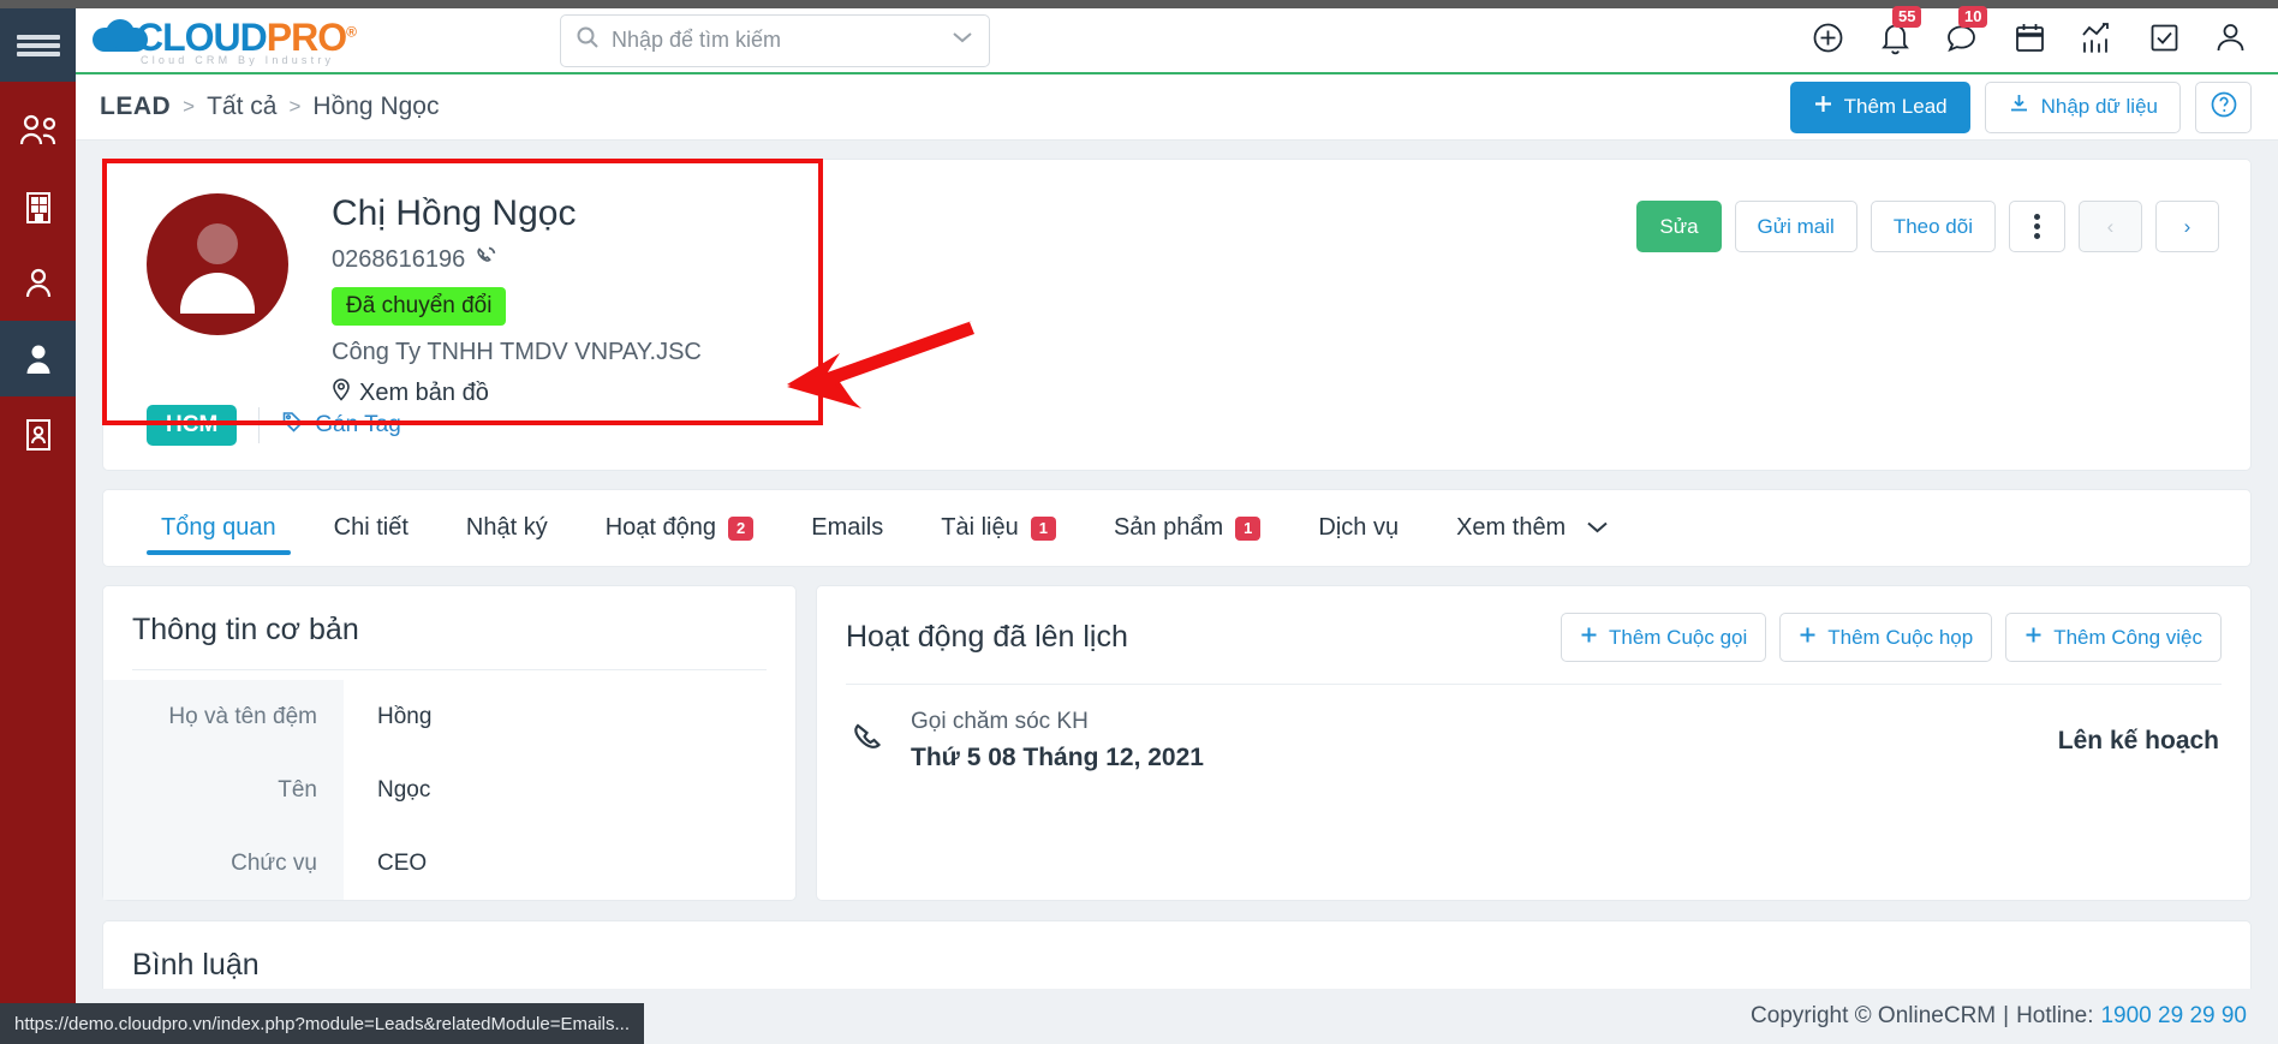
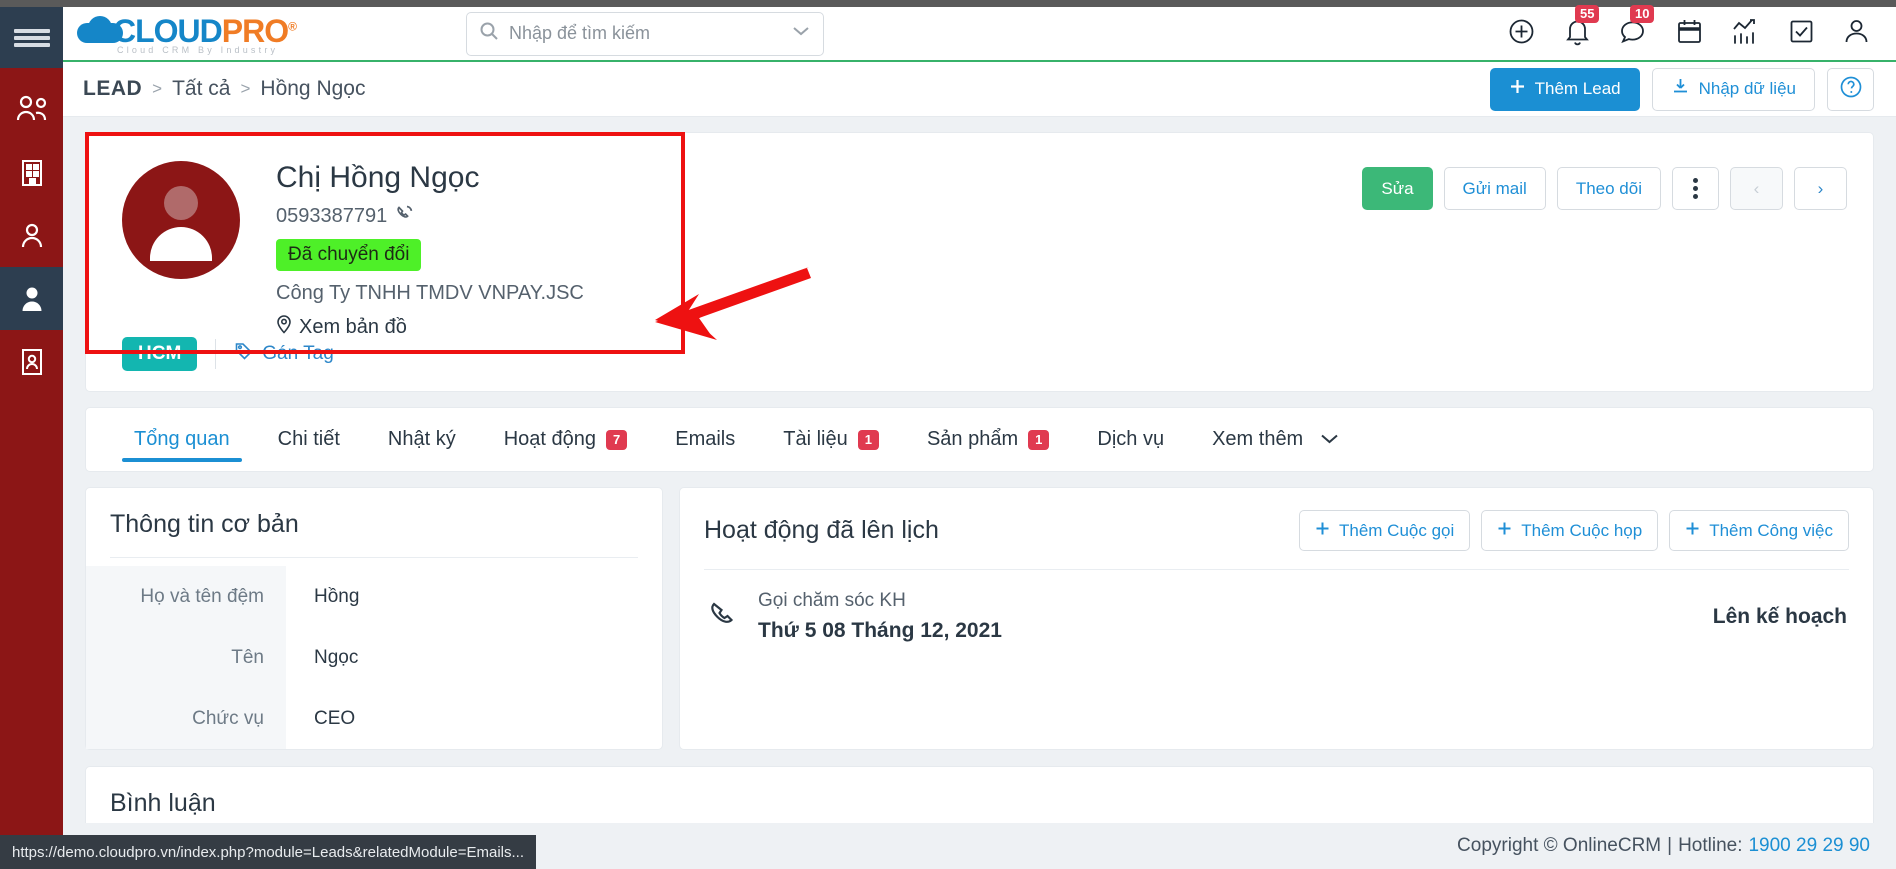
  CLOUDPRO®
  Cloud CRM By Industry
  Nhập để tìm kiếm
  55
  10
  LEAD
  >
  Tất cả
  >
  Hồng Ngọc
  Thêm Lead
  Nhập dữ liệu
  Chị Hồng Ngọc
- 0268616196
+ 0593387791
  Đã chuyển đổi
  Công Ty TNHH TMDV VNPAY.JSC
  Xem bản đồ
  HCM
  Gán Tag
  Sửa
  Gửi mail
  Theo dõi
  ‹
  ›
  Tổng quan
  Chi tiết
  Nhật ký
  Hoạt động
- 2
+ 7
  Emails
  Tài liệu
  1
  Sản phẩm
  1
  Dịch vụ
  Xem thêm
  Thông tin cơ bản
  Họ và tên đệm
  Hồng
  Tên
  Ngọc
  Chức vụ
  CEO
  Hoạt động đã lên lịch
  Thêm Cuộc gọi
  Thêm Cuộc họp
  Thêm Công việc
  Gọi chăm sóc KH
  Thứ 5 08 Tháng 12, 2021
  Lên kế hoạch
  Bình luận
  Copyright © OnlineCRM
  |
  Hotline:
  1900 29 29 90
  https://demo.cloudpro.vn/index.php?module=Leads&relatedModule=Emails...
